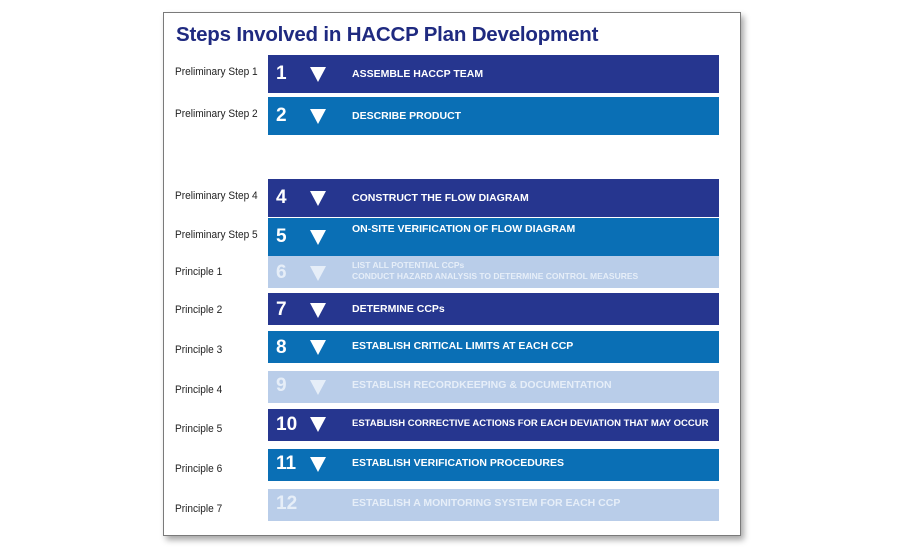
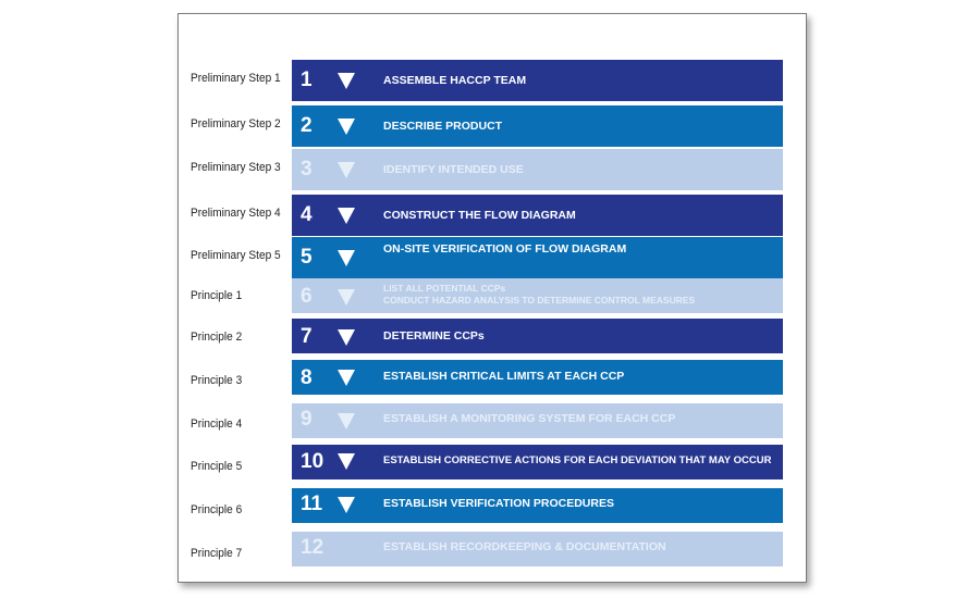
- Steps Involved in HACCP Plan Development
  Preliminary Step 1
  1
  ASSEMBLE HACCP TEAM
  Preliminary Step 2
  2
  DESCRIBE PRODUCT
+ Preliminary Step 3
+ 3
+ IDENTIFY INTENDED USE
  Preliminary Step 4
  4
  CONSTRUCT THE FLOW DIAGRAM
  Preliminary Step 5
  5
  ON-SITE VERIFICATION OF FLOW DIAGRAM
  Principle 1
  6
  LIST ALL POTENTIAL CCPs
  CONDUCT HAZARD ANALYSIS TO DETERMINE CONTROL MEASURES
  Principle 2
  7
  DETERMINE CCPs
  Principle 3
  8
  ESTABLISH CRITICAL LIMITS AT EACH CCP
  Principle 4
  9
- ESTABLISH RECORDKEEPING & DOCUMENTATION
+ ESTABLISH A MONITORING SYSTEM FOR EACH CCP
  Principle 5
  10
  ESTABLISH CORRECTIVE ACTIONS FOR EACH DEVIATION THAT MAY OCCUR
  Principle 6
  11
  ESTABLISH VERIFICATION PROCEDURES
  Principle 7
  12
- ESTABLISH A MONITORING SYSTEM FOR EACH CCP
+ ESTABLISH RECORDKEEPING & DOCUMENTATION
